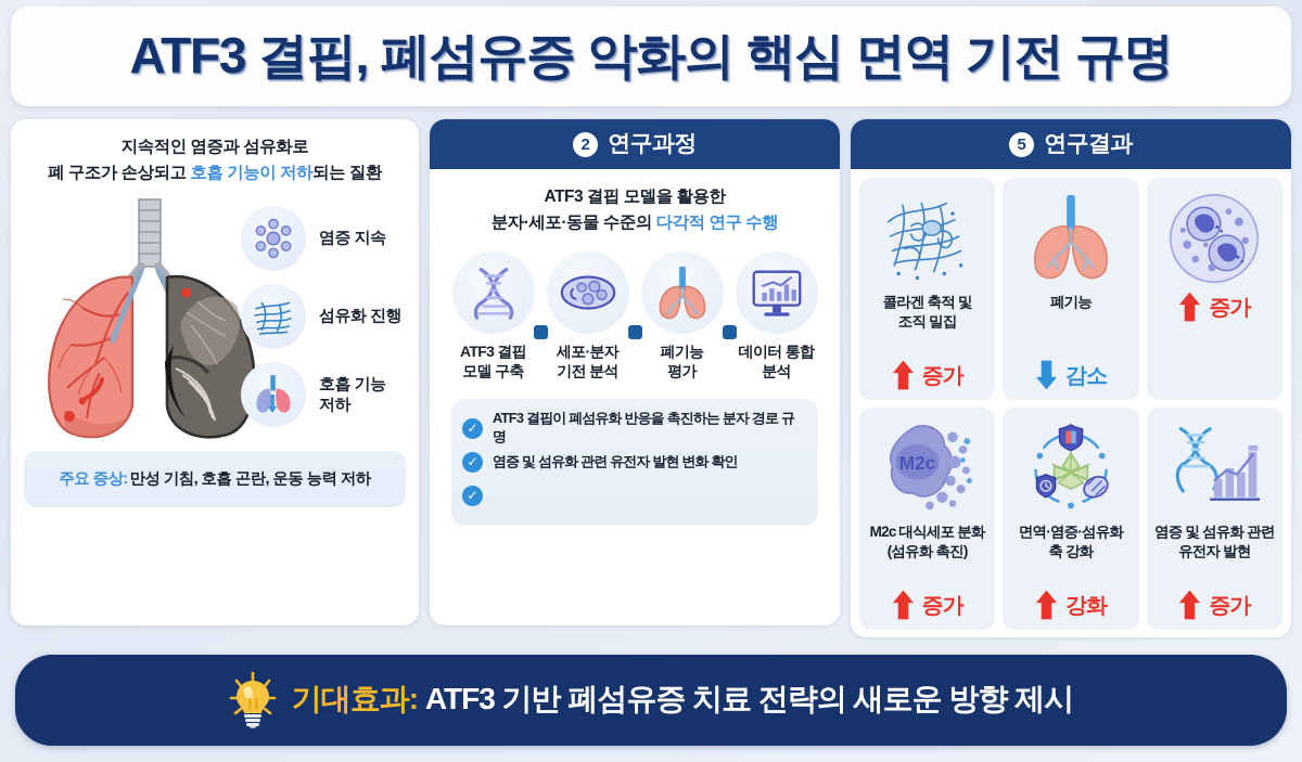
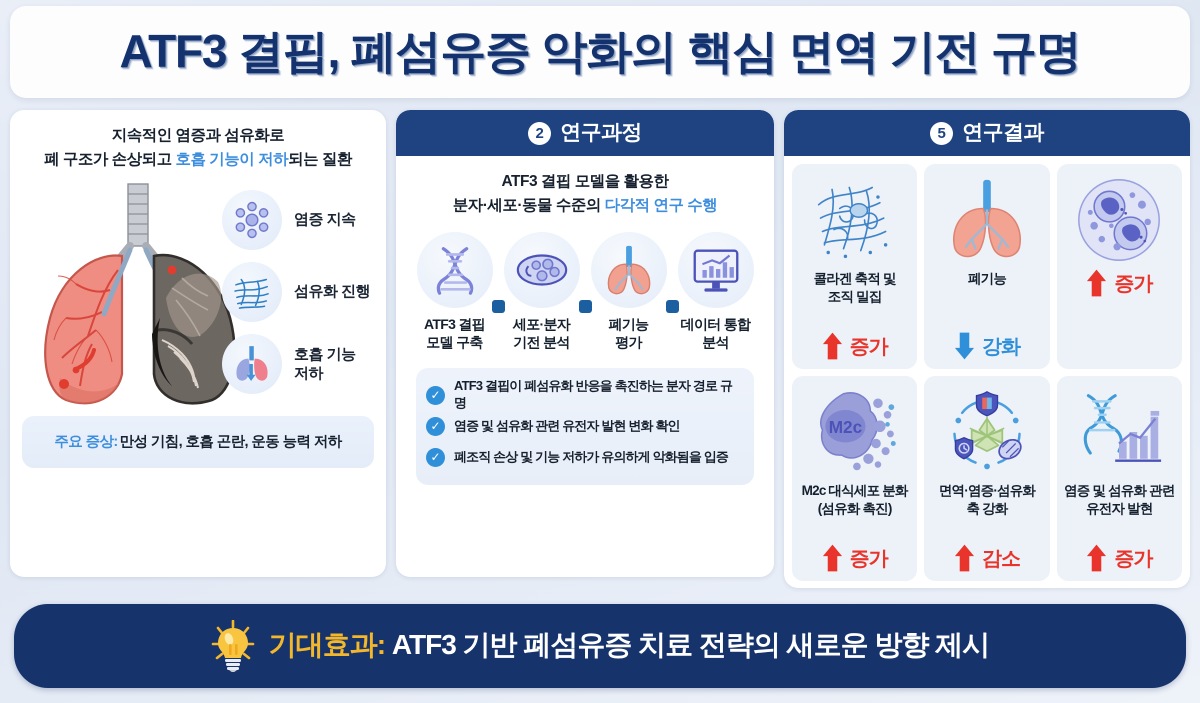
  ATF3 결핍, 폐섬유증 악화의 핵심 면역 기전 규명
  지속적인 염증과 섬유화로
  폐 구조가 손상되고 호흡 기능이 저하되는 질환
  염증 지속
  섬유화 진행
  호흡 기능
  저하
  주요 증상:
  만성 기침, 호흡 곤란, 운동 능력 저하
  2
  연구과정
  ATF3 결핍 모델을 활용한
  분자·세포·동물 수준의 다각적 연구 수행
  ATF3 결핍
  모델 구축
  세포·분자
  기전 분석
  폐기능
  평가
  데이터 통합
  분석
  ✓
  ATF3 결핍이 폐섬유화 반응을 촉진하는 분자 경로 규명
  ✓
  염증 및 섬유화 관련 유전자 발현 변화 확인
  ✓
+ 폐조직 손상 및 기능 저하가 유의하게 악화됨을 입증
  5
  연구결과
  콜라겐 축적 및
  조직 밀집
  증가
  폐기능
- 감소
+ 강화
  증가
  M2c
  M2c 대식세포 분화
  (섬유화 촉진)
  증가
  면역·염증·섬유화
  축 강화
- 강화
+ 감소
  염증 및 섬유화 관련
  유전자 발현
  증가
  기대효과: ATF3 기반 폐섬유증 치료 전략의 새로운 방향 제시
